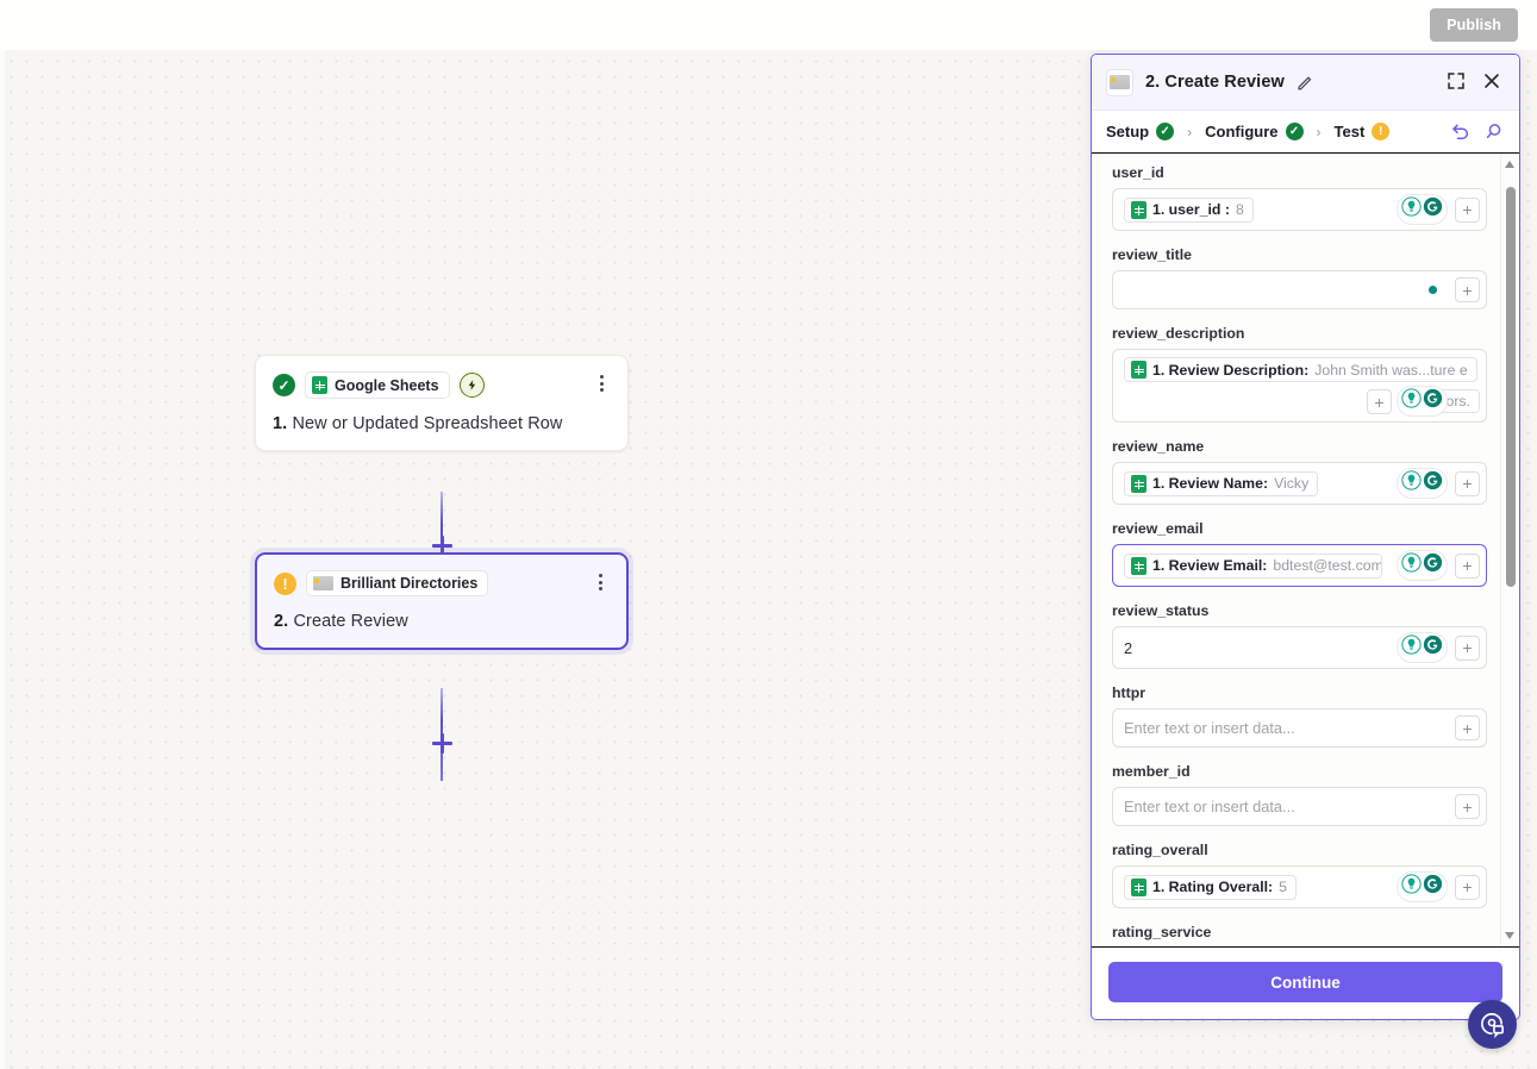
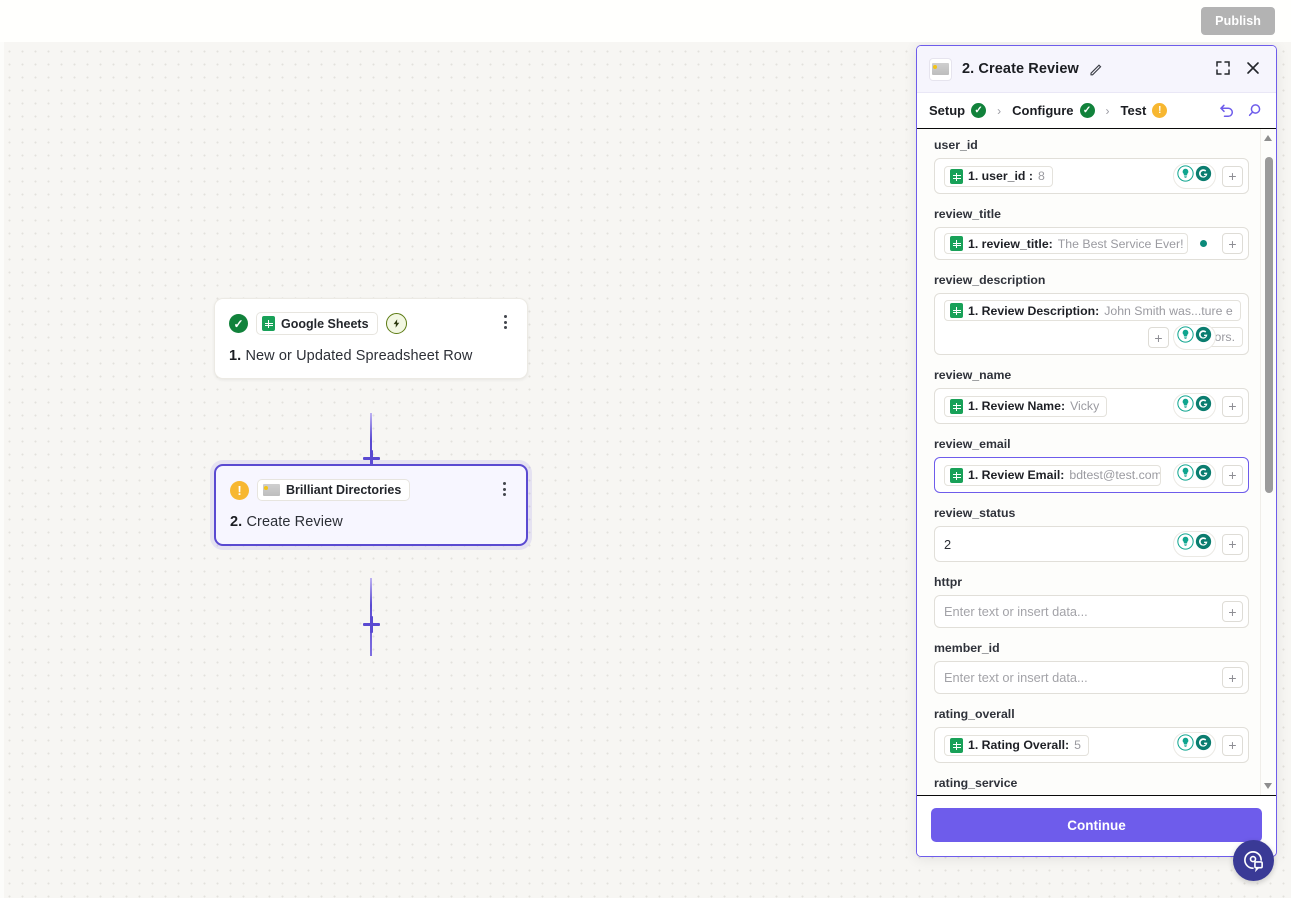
  Publish
  ✓
  Google Sheets
  1. New or Updated Spreadsheet Row
  !
  Brilliant Directories
  2. Create Review
  2. Create Review
  Setup
  ✓
  ›
  Configure
  ✓
  ›
  Test
  !
  user_id
  1. user_id :
  8
  +
  review_title
+ 1. review_title:
+ The Best Service Ever!
  +
  review_description
  1. Review Description:
  John Smith was...ture e
  +
  review_name
  1. Review Name:
  Vicky
  +
  review_email
  1. Review Email:
  bdtest@test.com
  +
  review_status
  2
  +
  httpr
  Enter text or insert data...
  +
  member_id
  Enter text or insert data...
  +
  rating_overall
  1. Rating Overall:
  5
  +
  rating_service
  Continue
